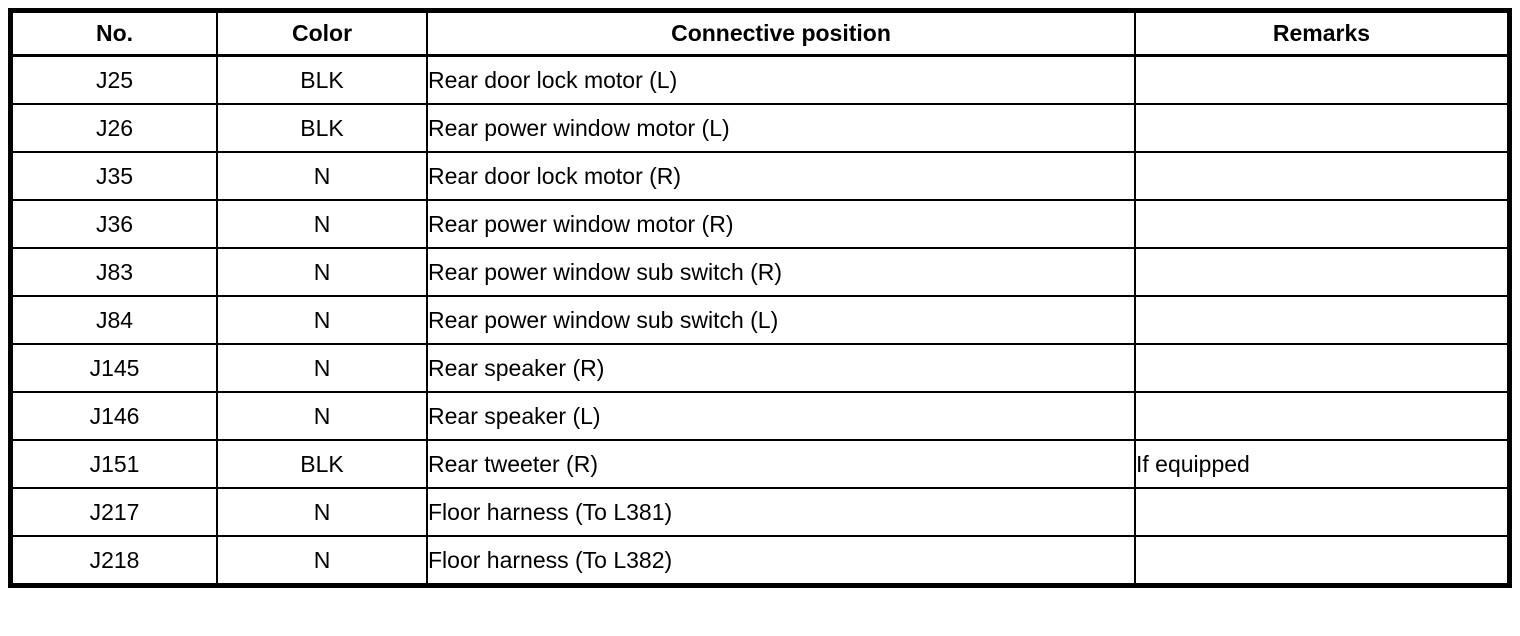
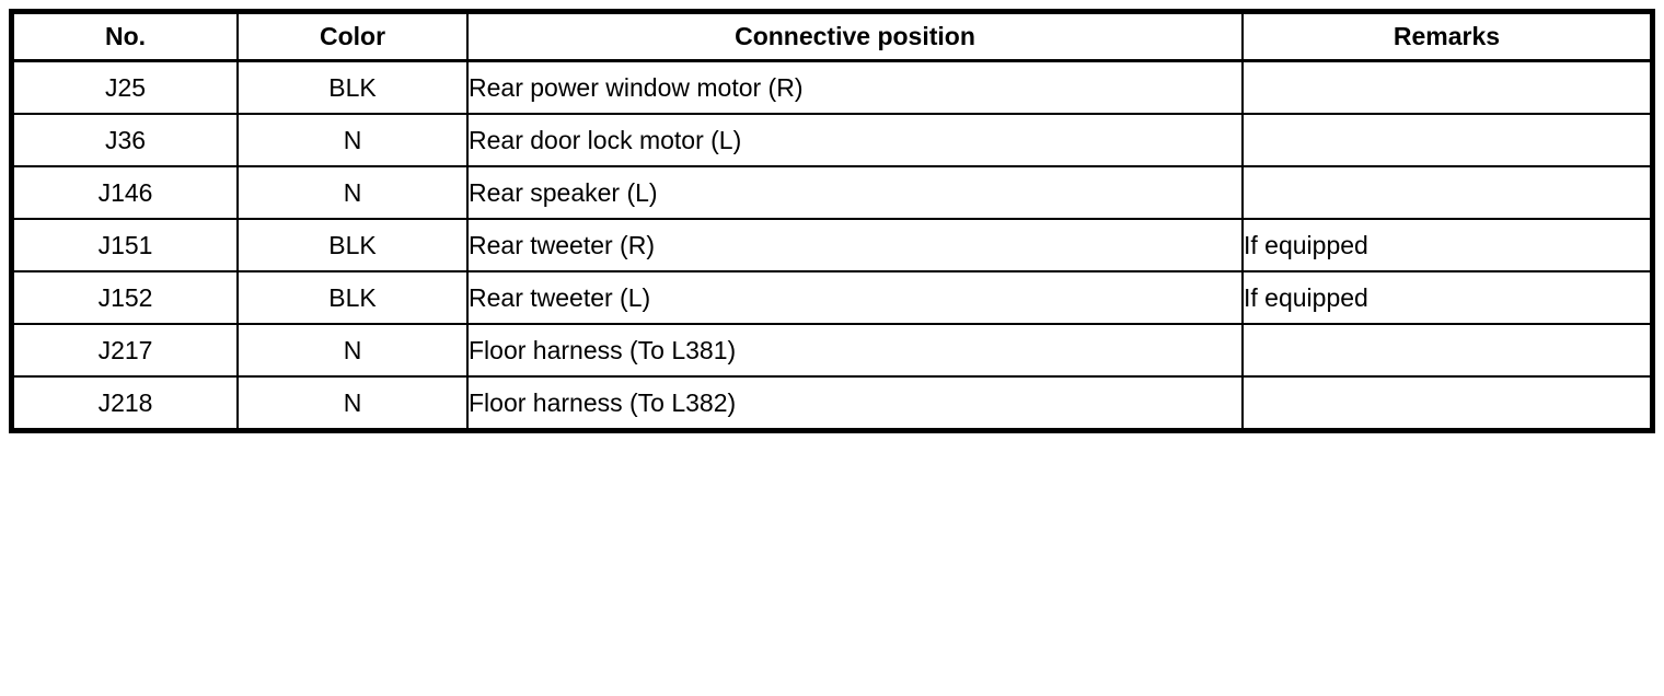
  No.	Color	Connective position	Remarks
- J25	BLK	Rear door lock motor (L)
+ J25	BLK	Rear power window motor (R)
- J26	BLK	Rear power window motor (L)
- J35	N	Rear door lock motor (R)
- J36	N	Rear power window motor (R)
+ J36	N	Rear door lock motor (L)
- J83	N	Rear power window sub switch (R)
- J84	N	Rear power window sub switch (L)
- J145	N	Rear speaker (R)
  J146	N	Rear speaker (L)
  J151	BLK	Rear tweeter (R)	If equipped
+ J152	BLK	Rear tweeter (L)	If equipped
  J217	N	Floor harness (To L381)
  J218	N	Floor harness (To L382)
